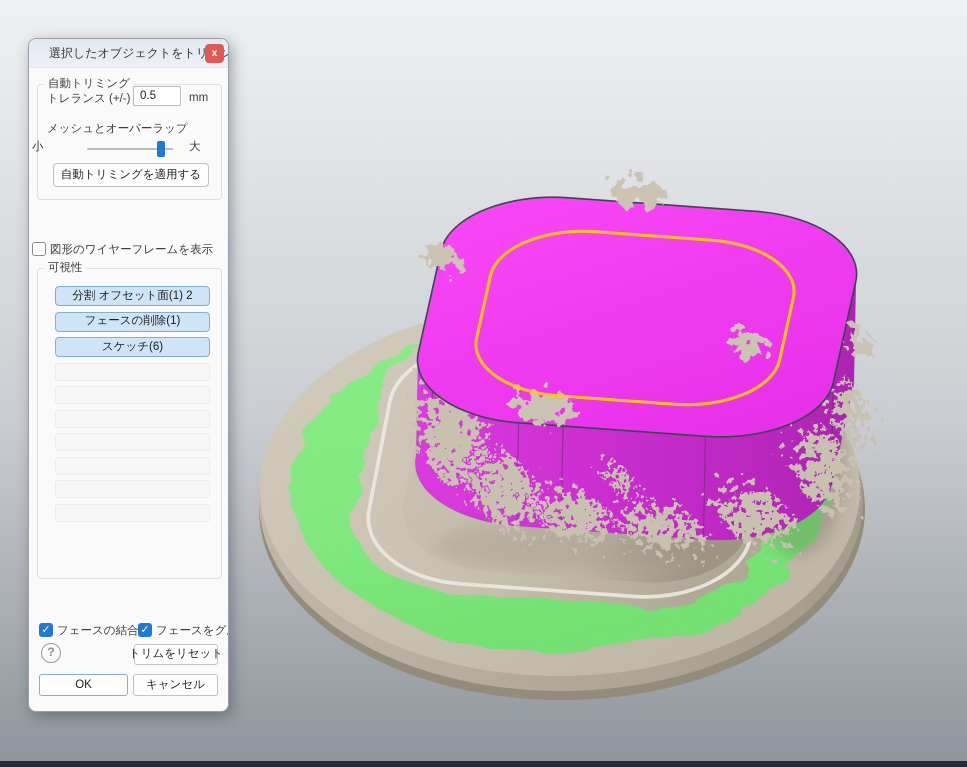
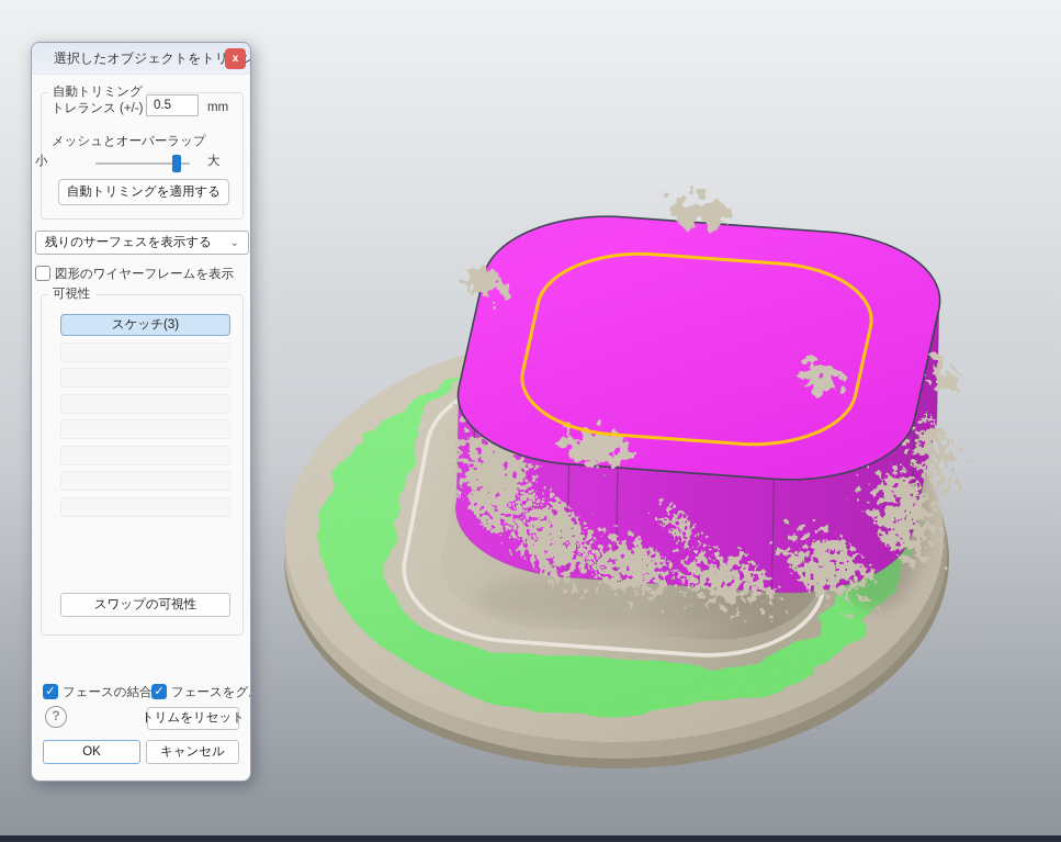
  選択したオブジェクトをトリン
  x
  自動トリミング
  トレランス (+/-)
  0.5
  mm
  メッシュとオーバーラップ
  小
  大
  自動トリミングを適用する
+ 残りのサーフェスを表示する
+ ⌄
  図形のワイヤーフレームを表示
  可視性
- 分割 オフセット面(1) 2
- フェースの削除(1)
- スケッチ(6)
+ スケッチ(3)
+ スワップの可視性
  フェースの結合
  フェースをグ
  ?
  トリムをリセット
  OK
  キャンセル
